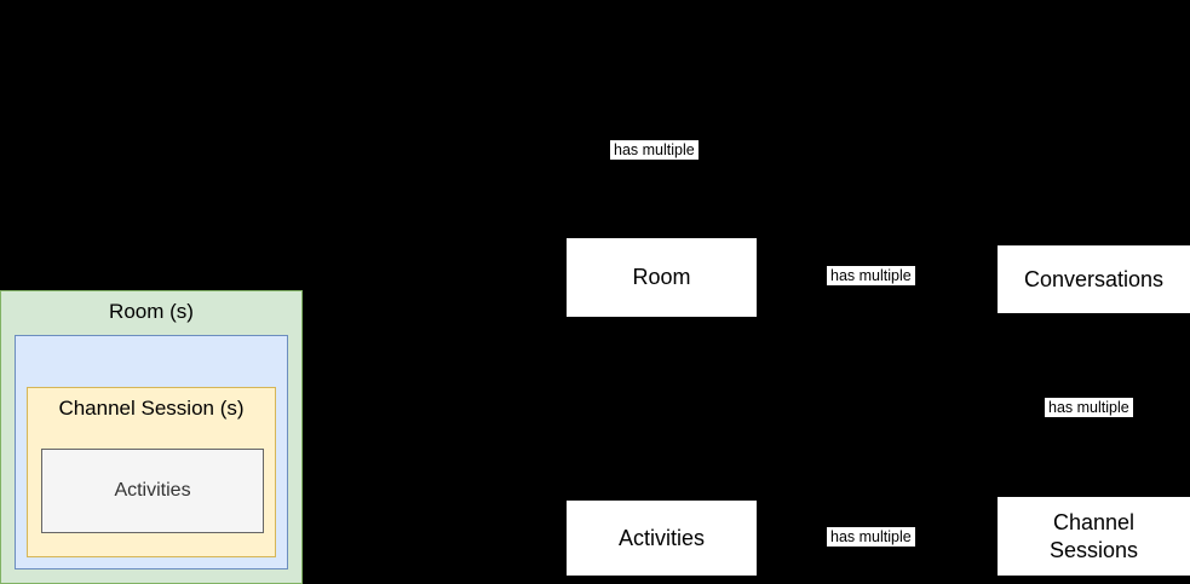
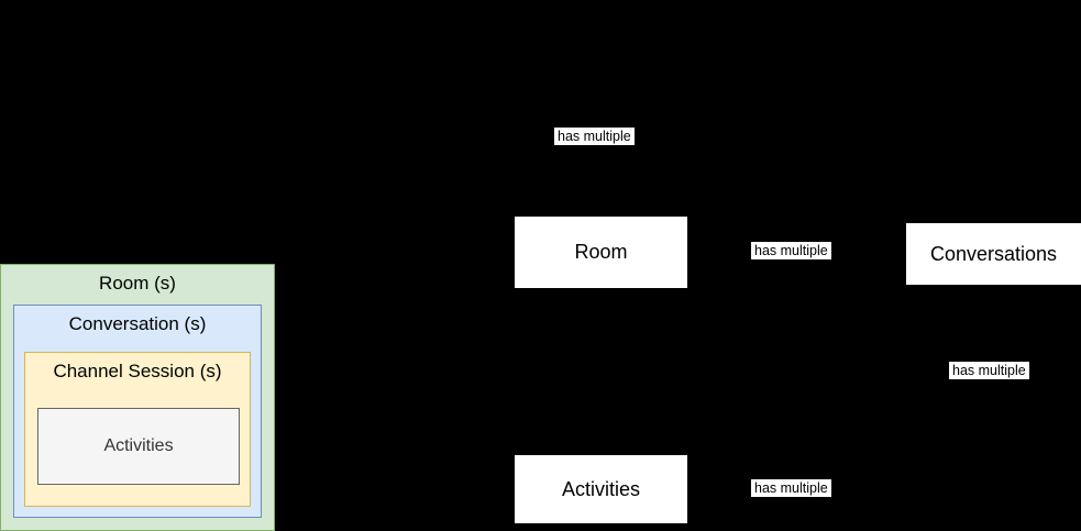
  Room (s)
+ Conversation (s)
  Channel Session (s)
  Activities
  Room
  Conversations
  Activities
- Channel Sessions
  has multiple
  has multiple
  has multiple
  has multiple
